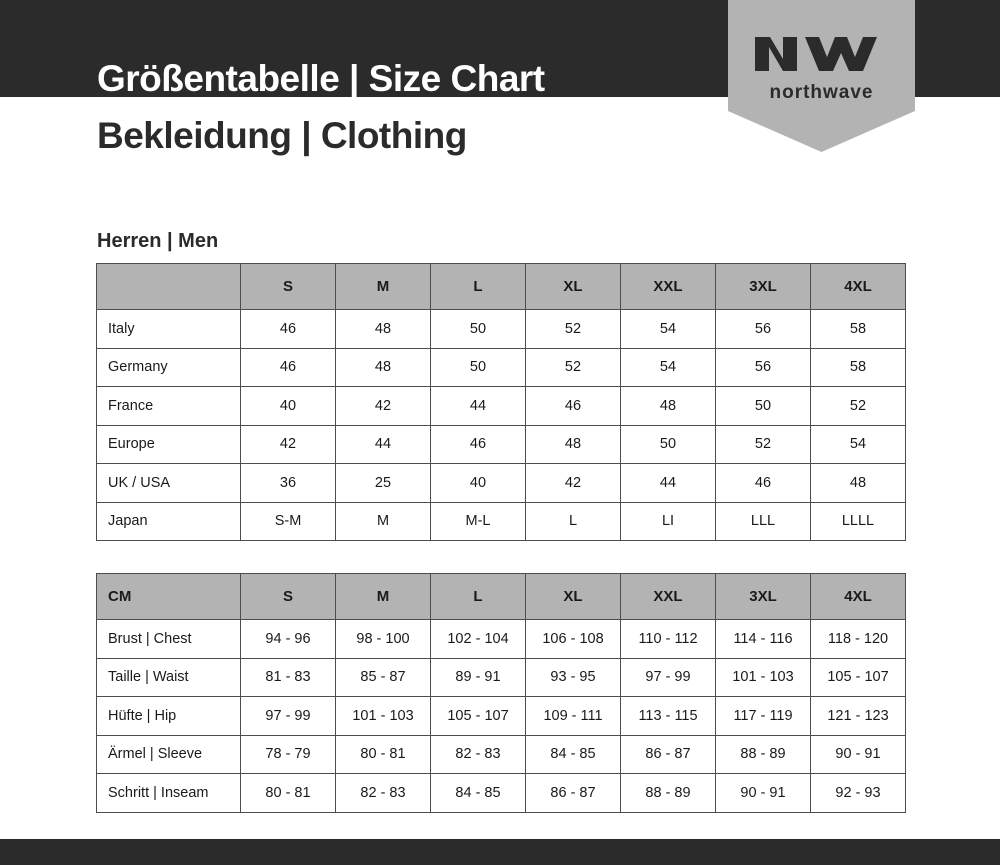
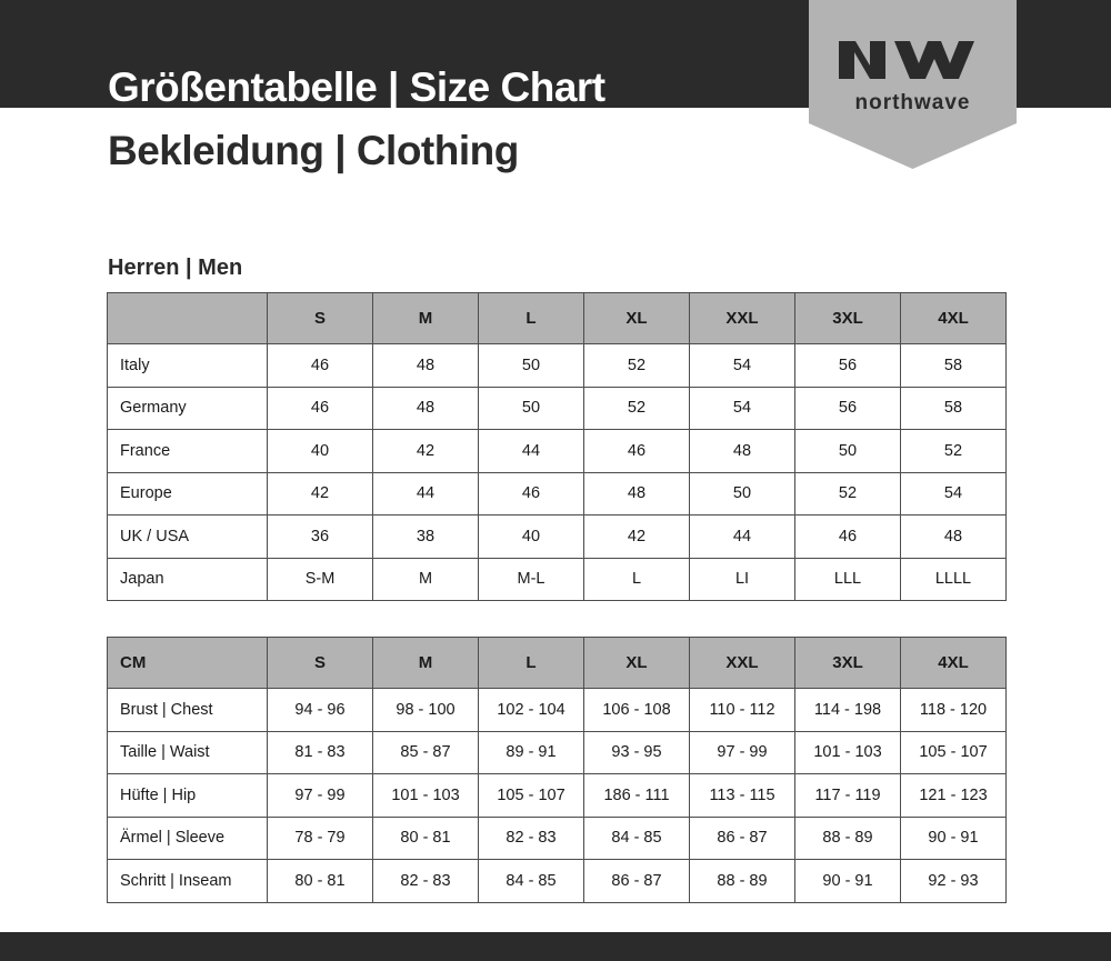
  Größentabelle | Size Chart
  Bekleidung | Clothing
  northwave
  Herren | Men
  	S	M	L	XL	XXL	3XL	4XL
  Italy	46	48	50	52	54	56	58
  Germany	46	48	50	52	54	56	58
  France	40	42	44	46	48	50	52
  Europe	42	44	46	48	50	52	54
- UK / USA	36	25	40	42	44	46	48
+ UK / USA	36	38	40	42	44	46	48
  Japan	S-M	M	M-L	L	LI	LLL	LLLL
  CM	S	M	L	XL	XXL	3XL	4XL
- Brust | Chest	94 - 96	98 - 100	102 - 104	106 - 108	110 - 112	114 - 116	118 - 120
+ Brust | Chest	94 - 96	98 - 100	102 - 104	106 - 108	110 - 112	114 - 198	118 - 120
  Taille | Waist	81 - 83	85 - 87	89 - 91	93 - 95	97 - 99	101 - 103	105 - 107
- Hüfte | Hip	97 - 99	101 - 103	105 - 107	109 - 111	113 - 115	117 - 119	121 - 123
+ Hüfte | Hip	97 - 99	101 - 103	105 - 107	186 - 111	113 - 115	117 - 119	121 - 123
  Ärmel | Sleeve	78 - 79	80 - 81	82 - 83	84 - 85	86 - 87	88 - 89	90 - 91
  Schritt | Inseam	80 - 81	82 - 83	84 - 85	86 - 87	88 - 89	90 - 91	92 - 93
